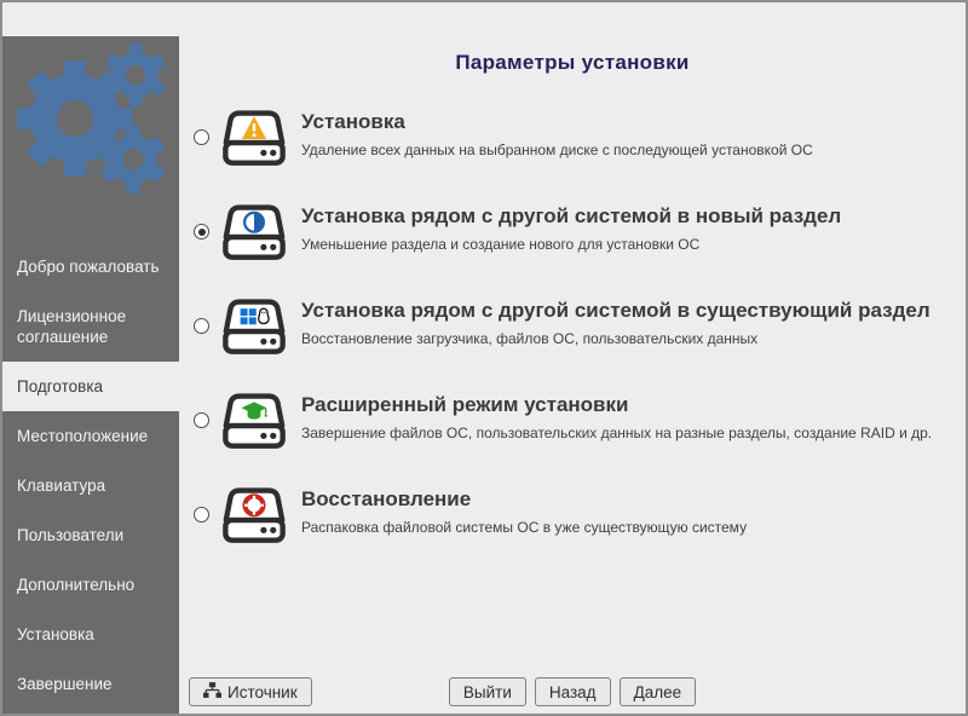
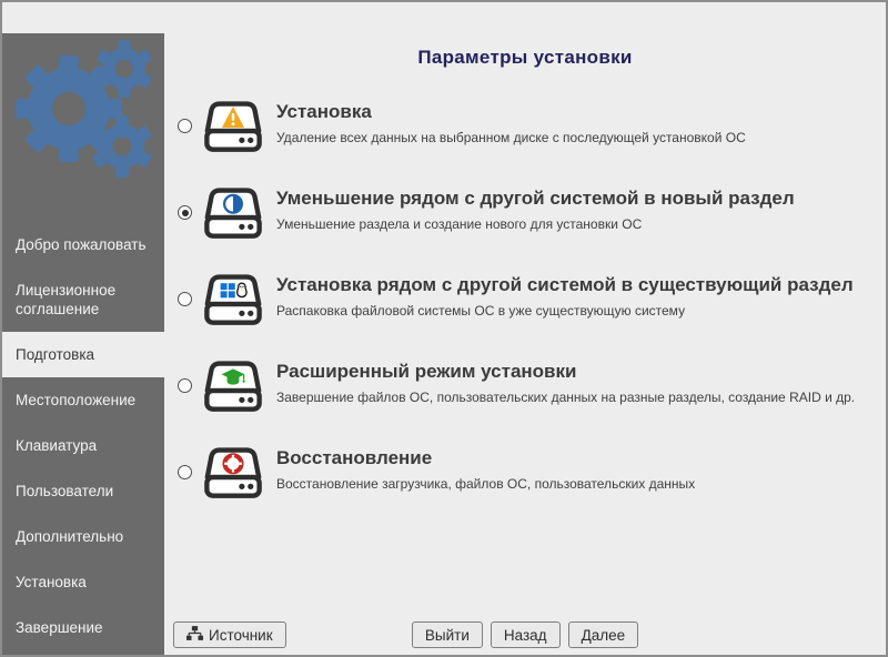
  Добро пожаловать
  Лицензионное соглашение
  Подготовка
  Местоположение
  Клавиатура
  Пользователи
  Дополнительно
  Установка
  Завершение
  Параметры установки
  Установка
  Удаление всех данных на выбранном диске с последующей установкой ОС
- Установка рядом с другой системой в новый раздел
+ Уменьшение рядом с другой системой в новый раздел
  Уменьшение раздела и создание нового для установки ОС
  Установка рядом с другой системой в существующий раздел
- Восстановление загрузчика, файлов ОС, пользовательских данных
+ Распаковка файловой системы ОС в уже существующую систему
  Расширенный режим установки
  Завершение файлов ОС, пользовательских данных на разные разделы, создание RAID и др.
  Восстановление
- Распаковка файловой системы ОС в уже существующую систему
+ Восстановление загрузчика, файлов ОС, пользовательских данных
  Источник
  Выйти
  Назад
  Далее
